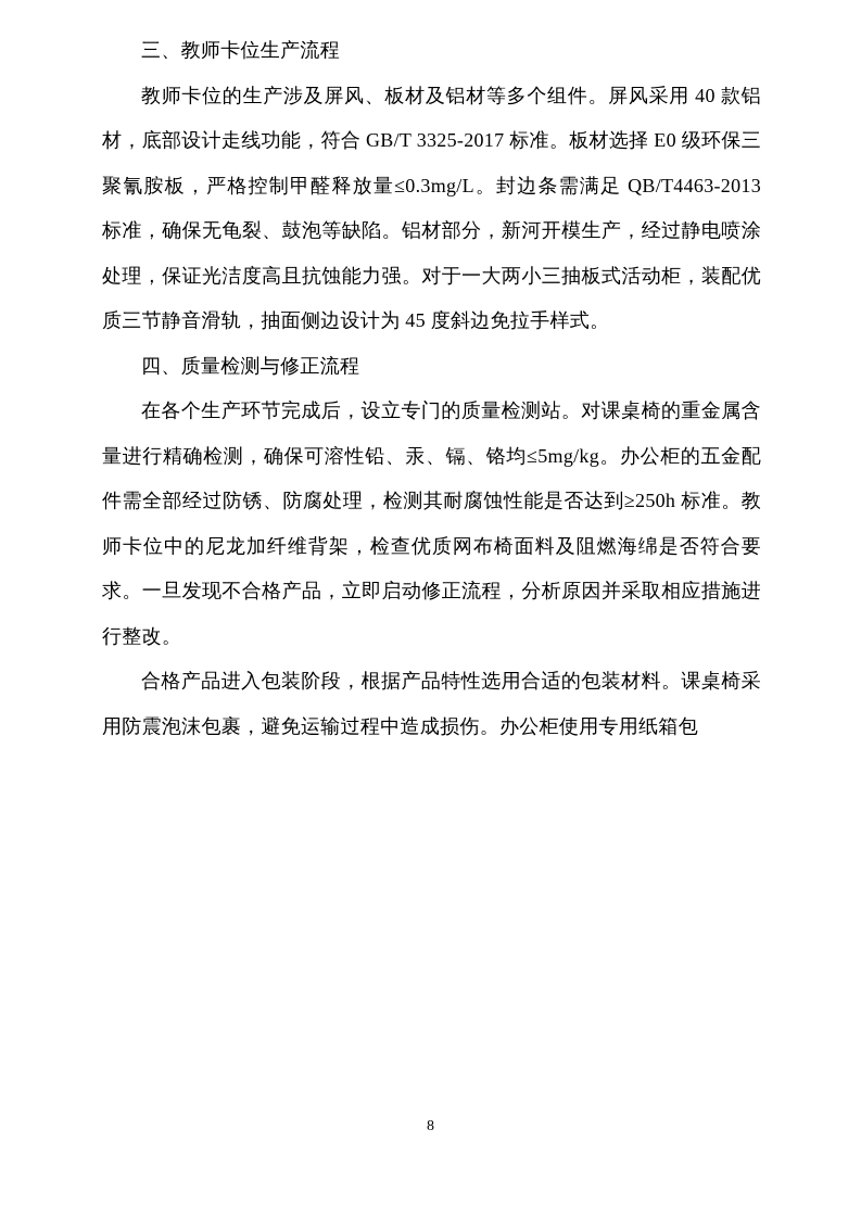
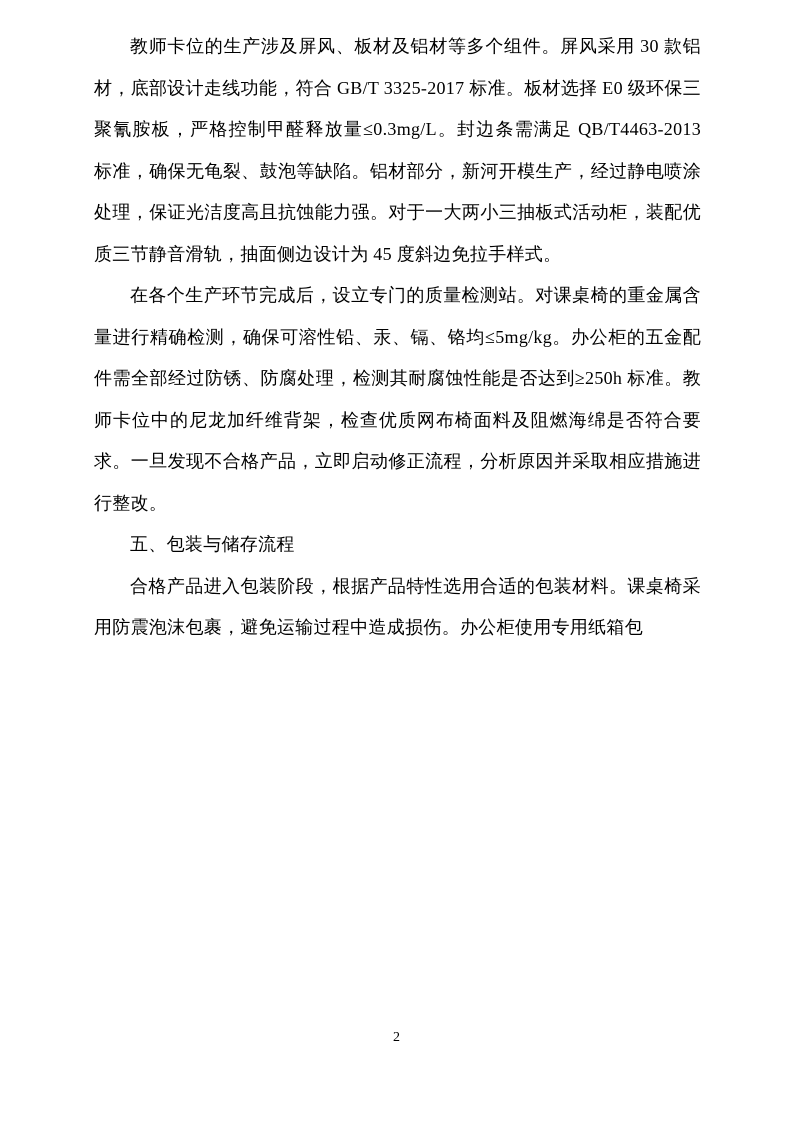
- 三、教师卡位生产流程
- 教师卡位的生产涉及屏风、板材及铝材等多个组件。屏风采用 40 款铝材，底部设计走线功能，符合 GB/T 3325-2017 标准。板材选择 E0 级环保三聚氰胺板，严格控制甲醛释放量≤0.3mg/L。封边条需满足 QB/T4463-2013 标准，确保无龟裂、鼓泡等缺陷。铝材部分，新河开模生产，经过静电喷涂处理，保证光洁度高且抗蚀能力强。对于一大两小三抽板式活动柜，装配优质三节静音滑轨，抽面侧边设计为 45 度斜边免拉手样式。
+ 教师卡位的生产涉及屏风、板材及铝材等多个组件。屏风采用 30 款铝材，底部设计走线功能，符合 GB/T 3325-2017 标准。板材选择 E0 级环保三聚氰胺板，严格控制甲醛释放量≤0.3mg/L。封边条需满足 QB/T4463-2013 标准，确保无龟裂、鼓泡等缺陷。铝材部分，新河开模生产，经过静电喷涂处理，保证光洁度高且抗蚀能力强。对于一大两小三抽板式活动柜，装配优质三节静音滑轨，抽面侧边设计为 45 度斜边免拉手样式。
- 四、质量检测与修正流程
  在各个生产环节完成后，设立专门的质量检测站。对课桌椅的重金属含量进行精确检测，确保可溶性铅、汞、镉、铬均≤5mg/kg。办公柜的五金配件需全部经过防锈、防腐处理，检测其耐腐蚀性能是否达到≥250h 标准。教师卡位中的尼龙加纤维背架，检查优质网布椅面料及阻燃海绵是否符合要求。一旦发现不合格产品，立即启动修正流程，分析原因并采取相应措施进行整改。
+ 五、包装与储存流程
  合格产品进入包装阶段，根据产品特性选用合适的包装材料。课桌椅采用防震泡沫包裹，避免运输过程中造成损伤。办公柜使用专用纸箱包
- 8
+ 2
